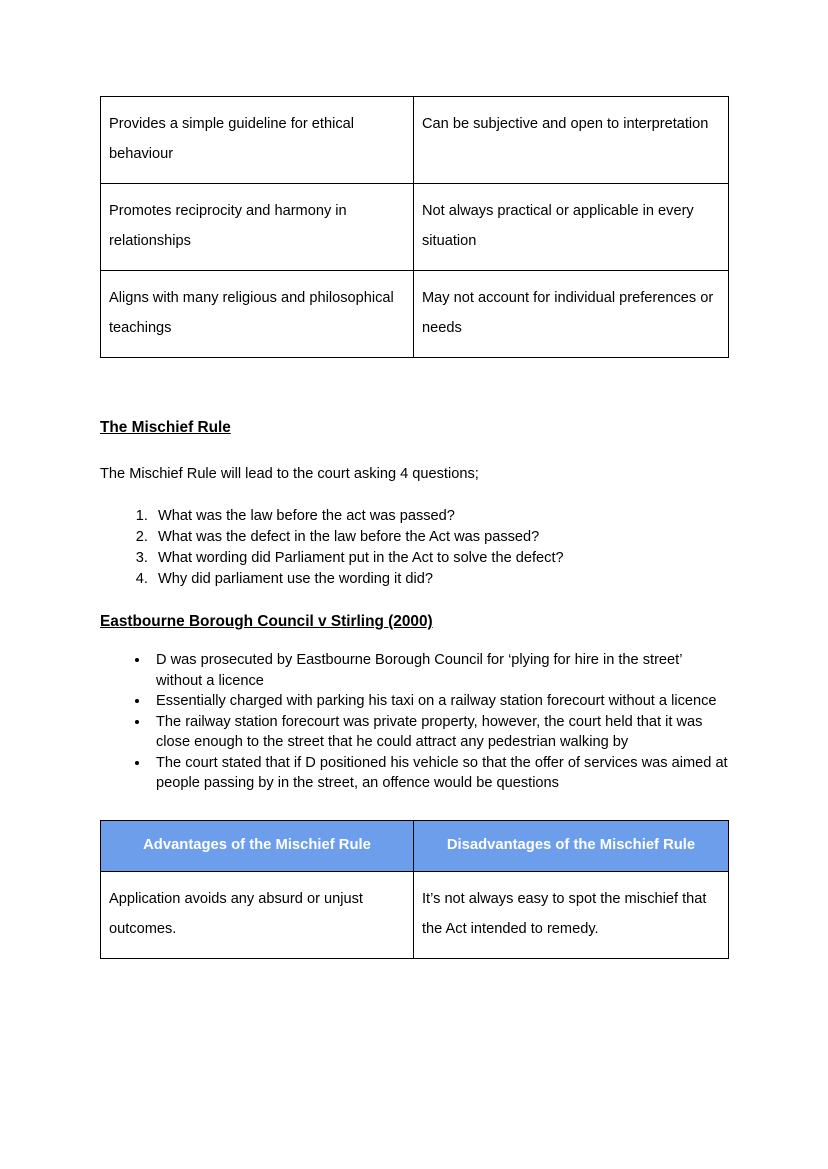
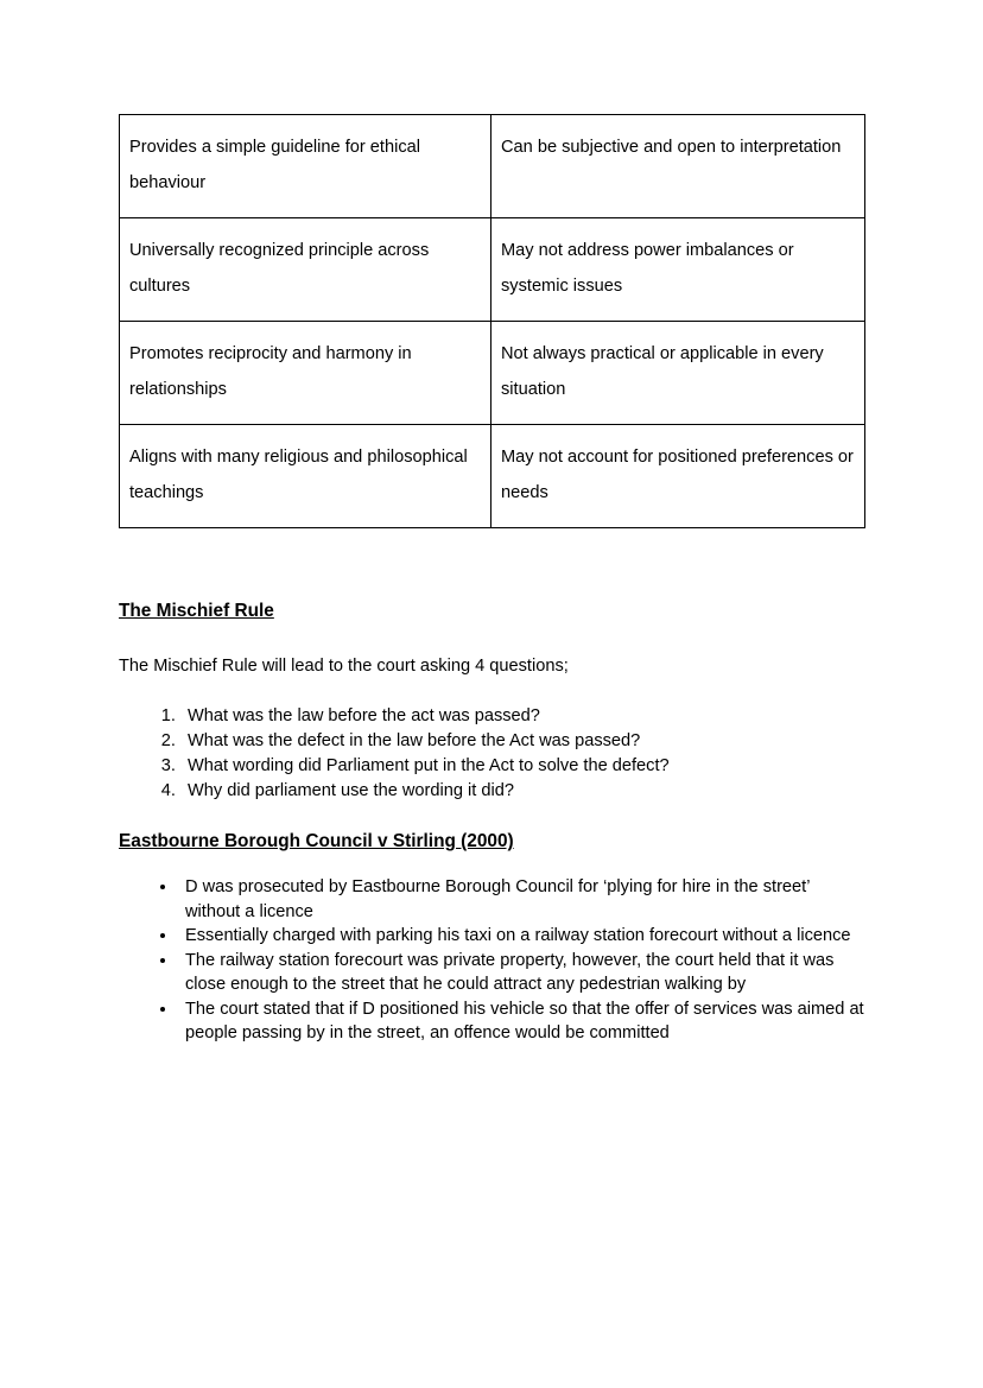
  Provides a simple guideline for ethical behaviour	Can be subjective and open to interpretation
+ Universally recognized principle across cultures	May not address power imbalances or systemic issues
  Promotes reciprocity and harmony in relationships	Not always practical or applicable in every situation
- Aligns with many religious and philosophical teachings	May not account for individual preferences or needs
+ Aligns with many religious and philosophical teachings	May not account for positioned preferences or needs
  The Mischief Rule
  The Mischief Rule will lead to the court asking 4 questions;
  What was the law before the act was passed?
  What was the defect in the law before the Act was passed?
  What wording did Parliament put in the Act to solve the defect?
  Why did parliament use the wording it did?
  Eastbourne Borough Council v Stirling (2000)
  D was prosecuted by Eastbourne Borough Council for ‘plying for hire in the street’ without a licence
  Essentially charged with parking his taxi on a railway station forecourt without a licence
  The railway station forecourt was private property, however, the court held that it was close enough to the street that he could attract any pedestrian walking by
- The court stated that if D positioned his vehicle so that the offer of services was aimed at people passing by in the street, an offence would be questions
+ The court stated that if D positioned his vehicle so that the offer of services was aimed at people passing by in the street, an offence would be committed
- Advantages of the Mischief Rule	Disadvantages of the Mischief Rule
- Application avoids any absurd or unjust outcomes.	It’s not always easy to spot the mischief that the Act intended to remedy.
